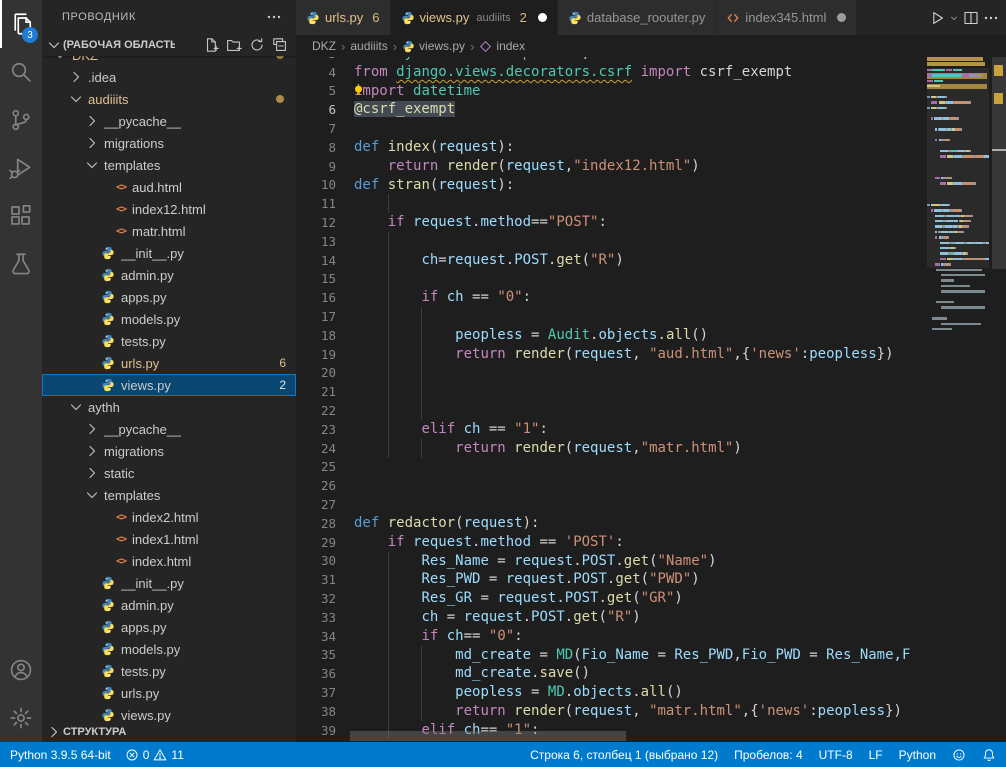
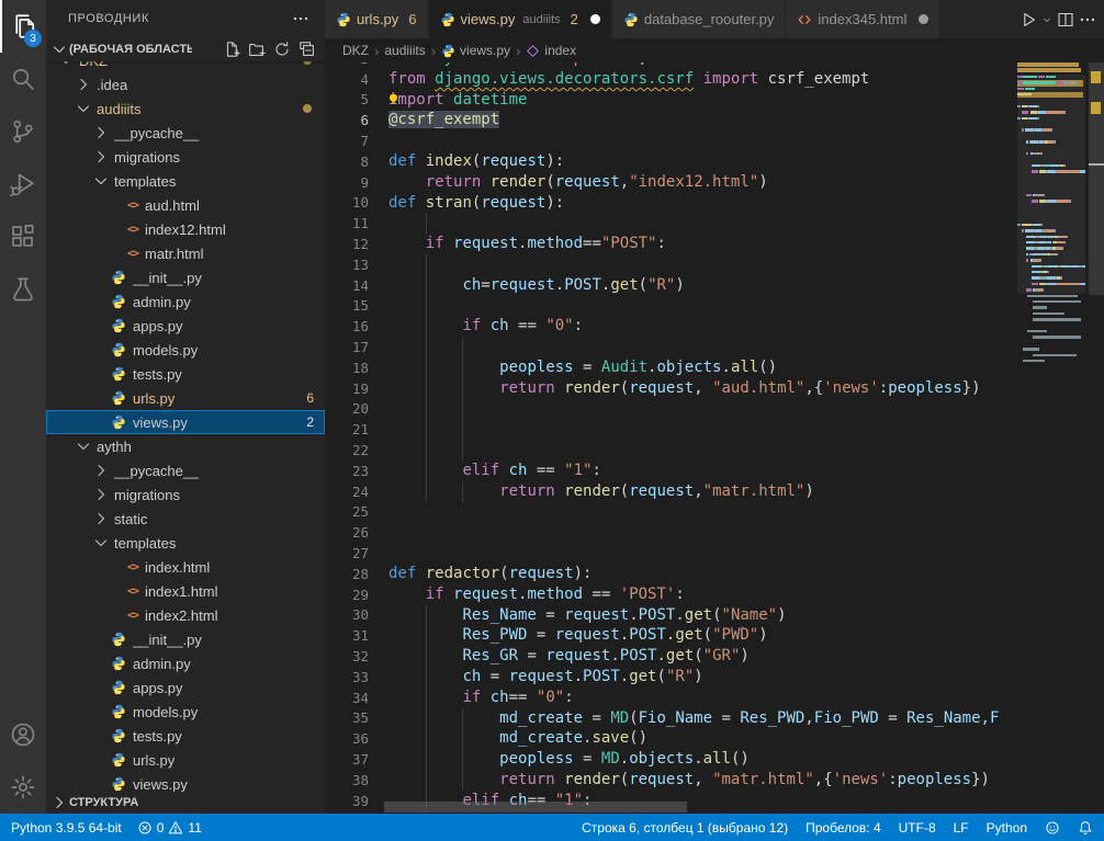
  3
  ПРОВОДНИК
  (РАБОЧАЯ ОБЛАСТЬ
  .idea
  audiiits
  __pycache__
  migrations
  templates
  <>
  aud.html
  <>
  index12.html
  <>
  matr.html
  __init__.py
  admin.py
  apps.py
  models.py
  tests.py
  urls.py
  6
  views.py
  2
  aythh
  __pycache__
  migrations
  static
  templates
  <>
- index2.html
+ index.html
  <>
  index1.html
  <>
- index.html
+ index2.html
  __init__.py
  admin.py
  apps.py
  models.py
  tests.py
  urls.py
  views.py
  СТРУКТУРА
  urls.py
  6
  views.py
  audiiits
  2
  database_roouter.py
  index345.html
  DKZ
  ›
  audiiits
  ›
  views.py
  ›
  index
  4
  from django.views.decorators.csrf import csrf_exempt
  5
  mport datetime
  6
  @csrf_exempt
  7
  8
  def index(request):
  9
  return render(request,"index12.html")
  10
  def stran(request):
  11
  12
  if request.method=="POST":
  13
  14
  ch=request.POST.get("R")
  15
  16
  if ch == "0":
  17
  18
  peopless = Audit.objects.all()
  19
  return render(request, "aud.html",{'news':peopless})
  20
  21
  22
  23
  elif ch == "1":
  24
  return render(request,"matr.html")
  25
  26
  27
  28
  def redactor(request):
  29
  if request.method == 'POST':
  30
  Res_Name = request.POST.get("Name")
  31
  Res_PWD = request.POST.get("PWD")
  32
  Res_GR = request.POST.get("GR")
  33
  ch = request.POST.get("R")
  34
  if ch== "0":
  35
  md_create = MD(Fio_Name = Res_PWD,Fio_PWD = Res_Name,F
  36
  md_create.save()
  37
  peopless = MD.objects.all()
  38
  return render(request, "matr.html",{'news':peopless})
  39
  elif ch== "1":
  Python 3.9.5 64-bit
  0
  11
  Строка 6, столбец 1 (выбрано 12)
  Пробелов: 4
  UTF-8
  LF
  Python
